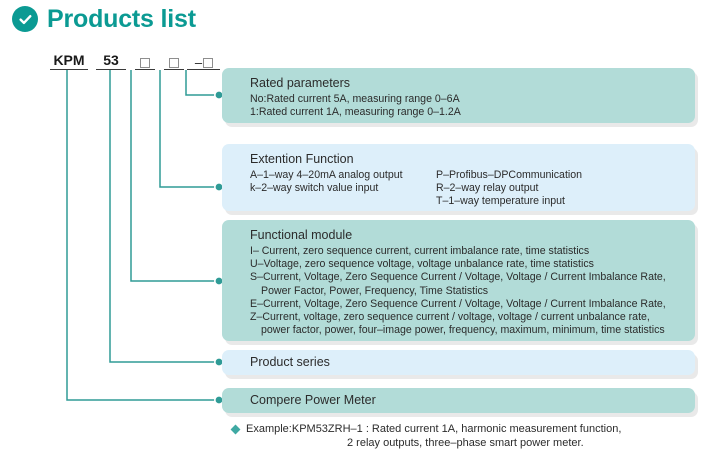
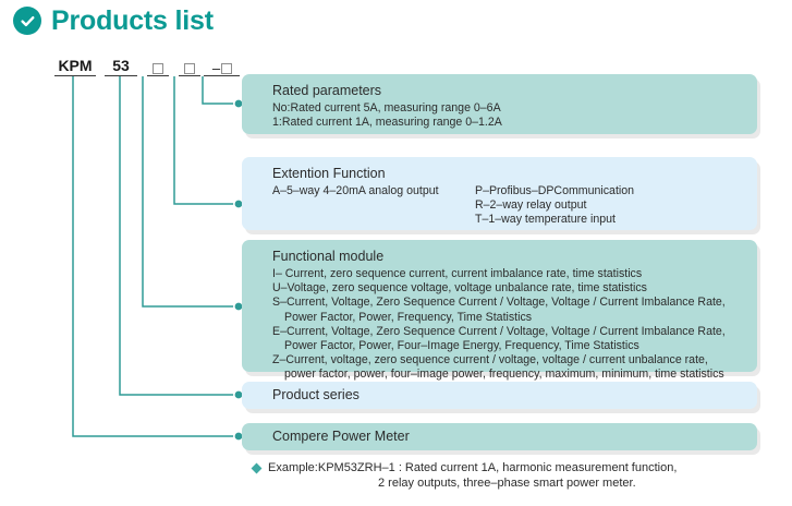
  Products list
  KPM
  53
  –
  Rated parameters
  No:Rated current 5A, measuring range 0–6A
  1:Rated current 1A, measuring range 0–1.2A
  Extention Function
- A–1–way 4–20mA analog output
+ A–5–way 4–20mA analog output
- k–2–way switch value input
  P–Profibus–DPCommunication
  R–2–way relay output
  T–1–way temperature input
  Functional module
  I– Current, zero sequence current, current imbalance rate, time statistics
  U–Voltage, zero sequence voltage, voltage unbalance rate, time statistics
  S–Current, Voltage, Zero Sequence Current / Voltage, Voltage / Current Imbalance Rate,
  Power Factor, Power, Frequency, Time Statistics
  E–Current, Voltage, Zero Sequence Current / Voltage, Voltage / Current Imbalance Rate,
+ Power Factor, Power, Four–Image Energy, Frequency, Time Statistics
  Z–Current, voltage, zero sequence current / voltage, voltage / current unbalance rate,
  power factor, power, four–image power, frequency, maximum, minimum, time statistics
  Product series
  Compere Power Meter
  Example:KPM53ZRH–1 : Rated current 1A, harmonic measurement function,
  2 relay outputs, three–phase smart power meter.
